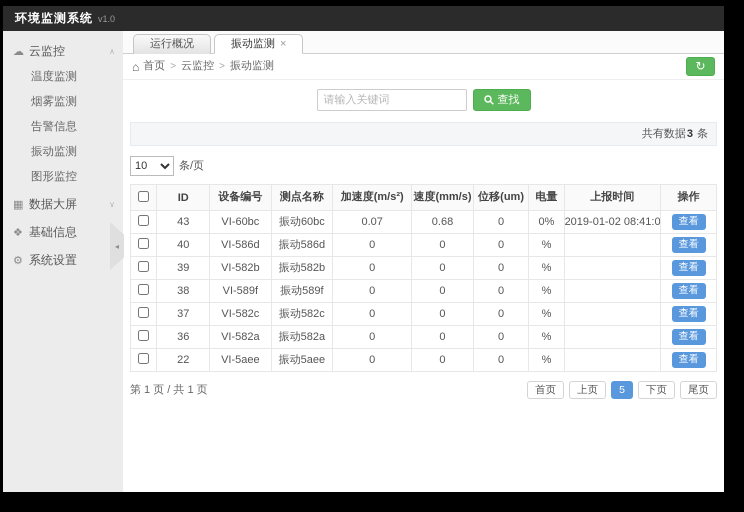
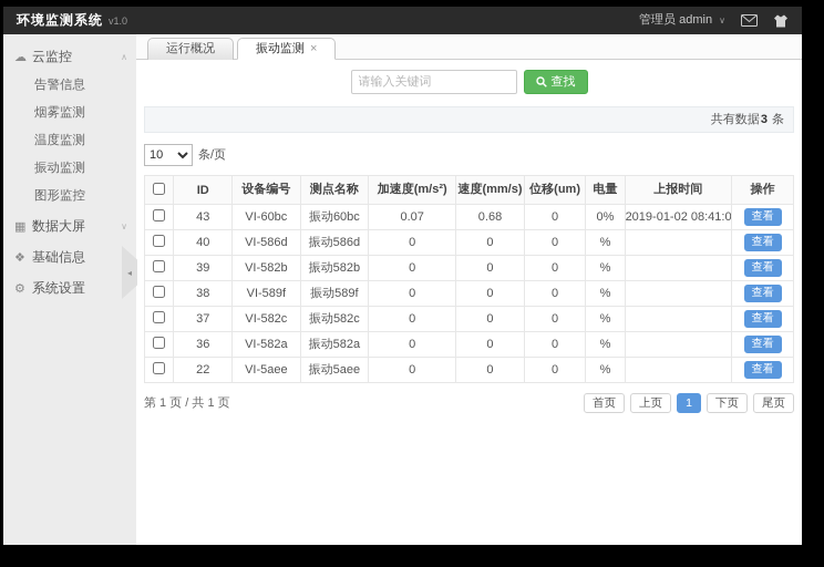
  环境监测系统
  v1.0
+ 管理员 admin ∨
  ☁
  云监控
  ∧
- 温度监测
+ 告警信息
  烟雾监测
- 告警信息
+ 温度监测
  振动监测
  图形监控
  ▦
  数据大屏
  ∨
  ❖
  基础信息
  ⚙
  系统设置
  ◂
  运行概况
  振动监测
  ×
- ⌂
- 首页 > 云监控 > 振动监测
- ↻
  请输入关键词
  查找
  共有数据
  3
  条
  10
  条/页
  	ID	设备编号	测点名称	加速度(m/s²)	速度(mm/s)	位移(um)	电量	上报时间	操作
  	43	VI-60bc	振动60bc	0.07	0.68	0	0%	2019-01-02 08:41:0	查看
  	40	VI-586d	振动586d	0	0	0	%		查看
  	39	VI-582b	振动582b	0	0	0	%		查看
  	38	VI-589f	振动589f	0	0	0	%		查看
  	37	VI-582c	振动582c	0	0	0	%		查看
  	36	VI-582a	振动582a	0	0	0	%		查看
  	22	VI-5aee	振动5aee	0	0	0	%		查看
  第 1 页 / 共 1 页
  首页
  上页
- 5
+ 1
  下页
  尾页
